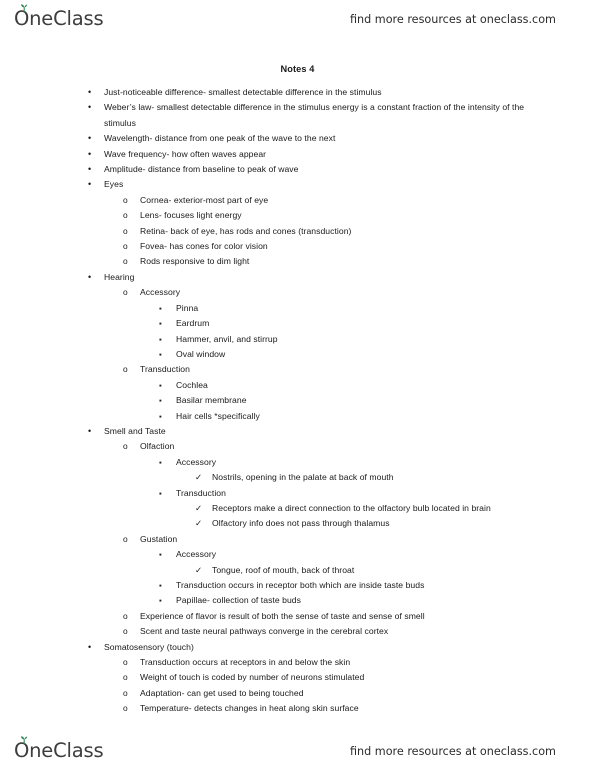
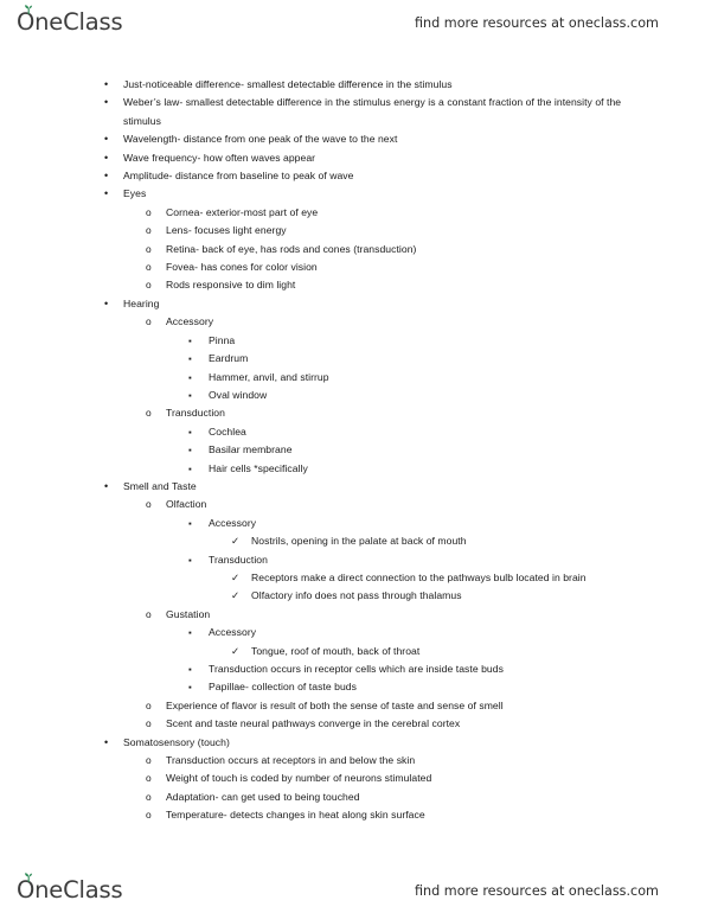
  OneClass
  find more resources at oneclass.com
- Notes 4
  •
  Just-noticeable difference- smallest detectable difference in the stimulus
  •
  Weber’s law- smallest detectable difference in the stimulus energy is a constant fraction of the intensity of the stimulus
  •
  Wavelength- distance from one peak of the wave to the next
  •
  Wave frequency- how often waves appear
  •
  Amplitude- distance from baseline to peak of wave
  •
  Eyes
  o
  Cornea- exterior-most part of eye
  o
  Lens- focuses light energy
  o
  Retina- back of eye, has rods and cones (transduction)
  o
  Fovea- has cones for color vision
  o
  Rods responsive to dim light
  •
  Hearing
  o
  Accessory
  ▪
  Pinna
  ▪
  Eardrum
  ▪
  Hammer, anvil, and stirrup
  ▪
  Oval window
  o
  Transduction
  ▪
  Cochlea
  ▪
  Basilar membrane
  ▪
  Hair cells *specifically
  •
  Smell and Taste
  o
  Olfaction
  ▪
  Accessory
  ✓
  Nostrils, opening in the palate at back of mouth
  ▪
  Transduction
  ✓
- Receptors make a direct connection to the olfactory bulb located in brain
+ Receptors make a direct connection to the pathways bulb located in brain
  ✓
  Olfactory info does not pass through thalamus
  o
  Gustation
  ▪
  Accessory
  ✓
  Tongue, roof of mouth, back of throat
  ▪
- Transduction occurs in receptor both which are inside taste buds
+ Transduction occurs in receptor cells which are inside taste buds
  ▪
  Papillae- collection of taste buds
  o
  Experience of flavor is result of both the sense of taste and sense of smell
  o
  Scent and taste neural pathways converge in the cerebral cortex
  •
  Somatosensory (touch)
  o
  Transduction occurs at receptors in and below the skin
  o
  Weight of touch is coded by number of neurons stimulated
  o
  Adaptation- can get used to being touched
  o
  Temperature- detects changes in heat along skin surface
  OneClass
  find more resources at oneclass.com
